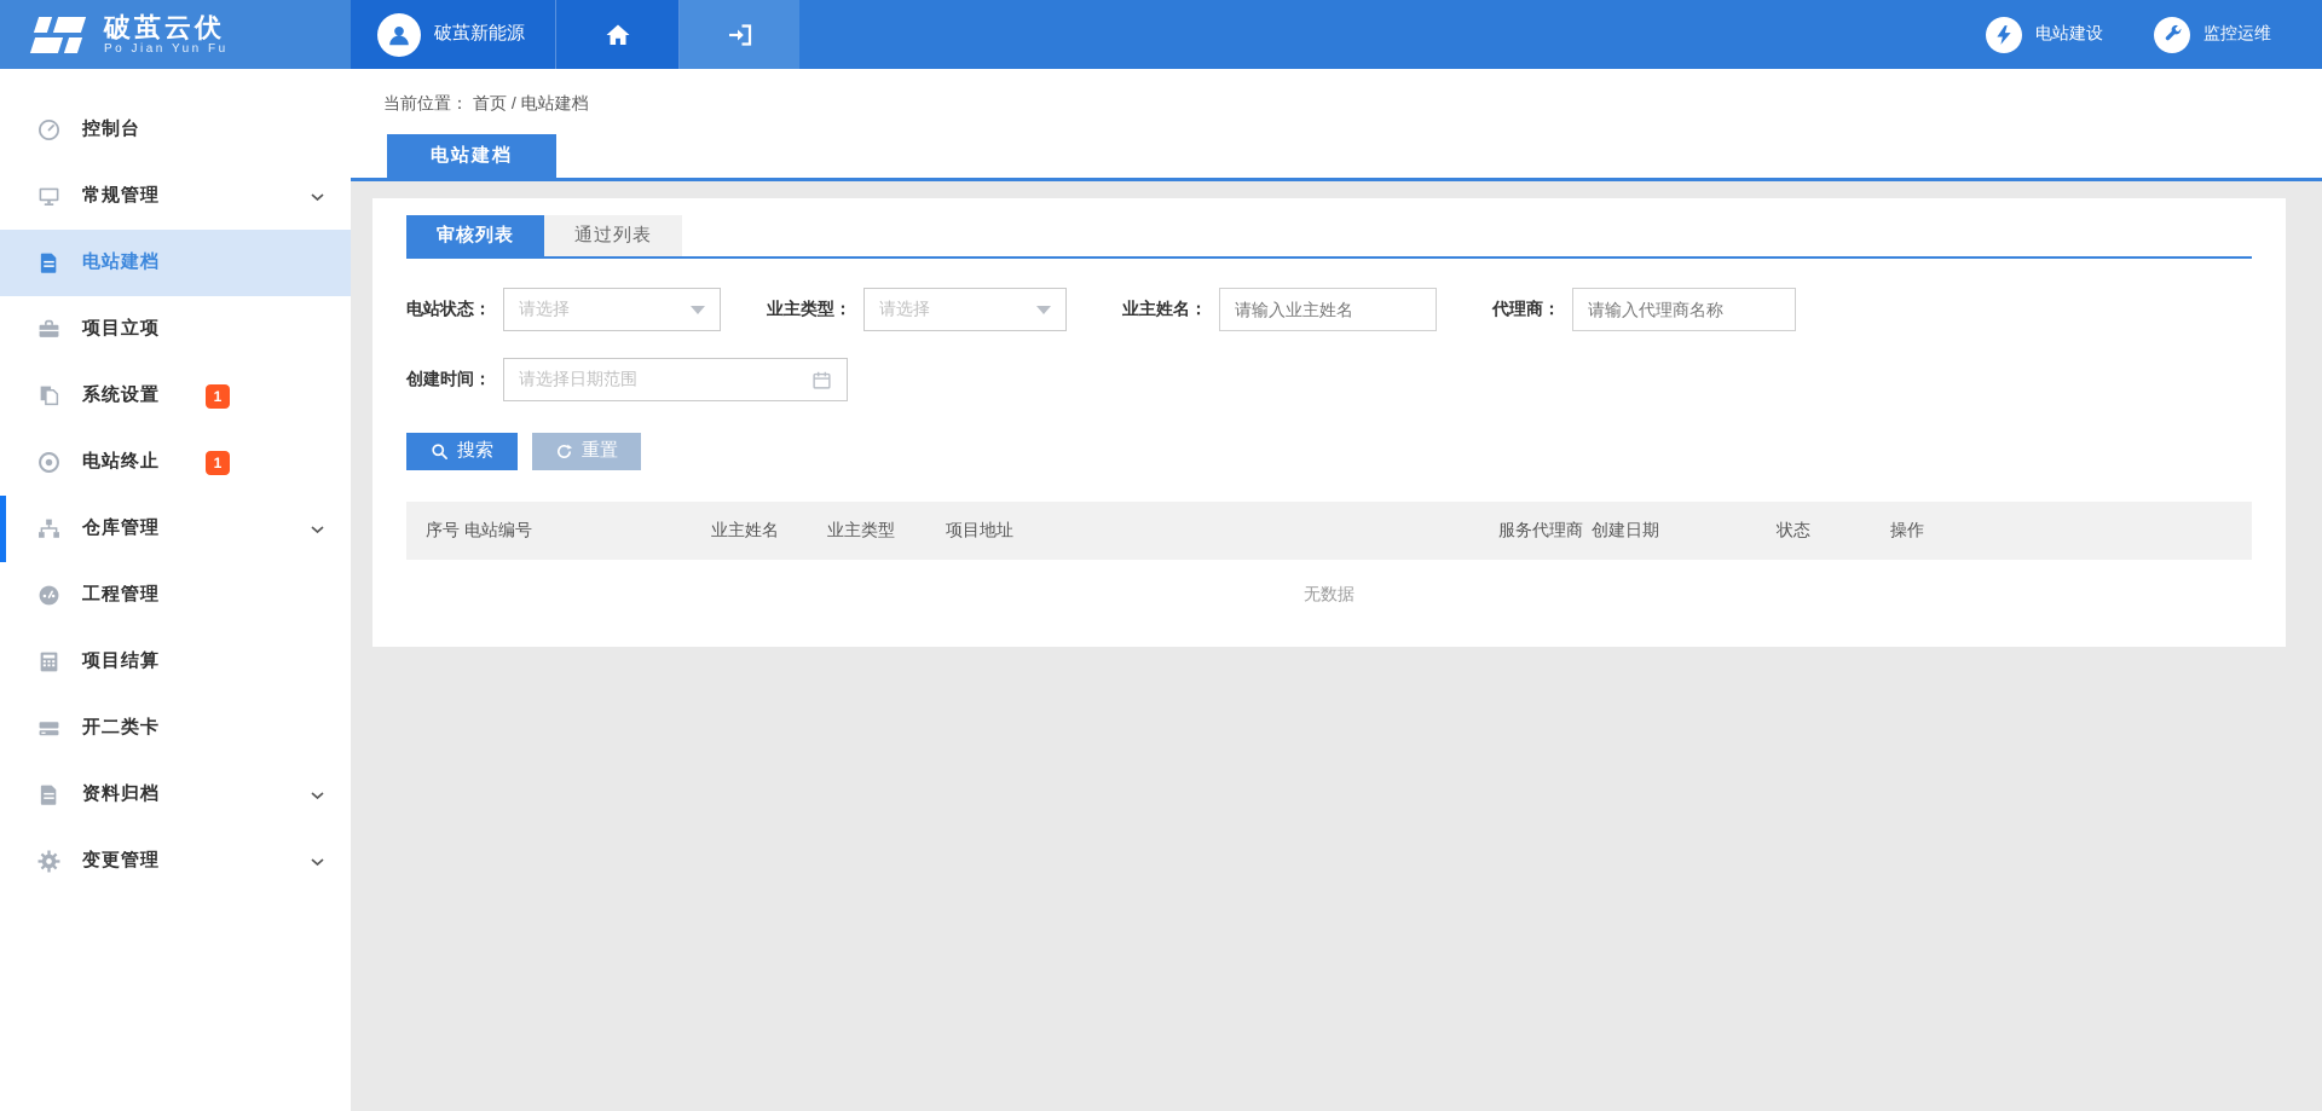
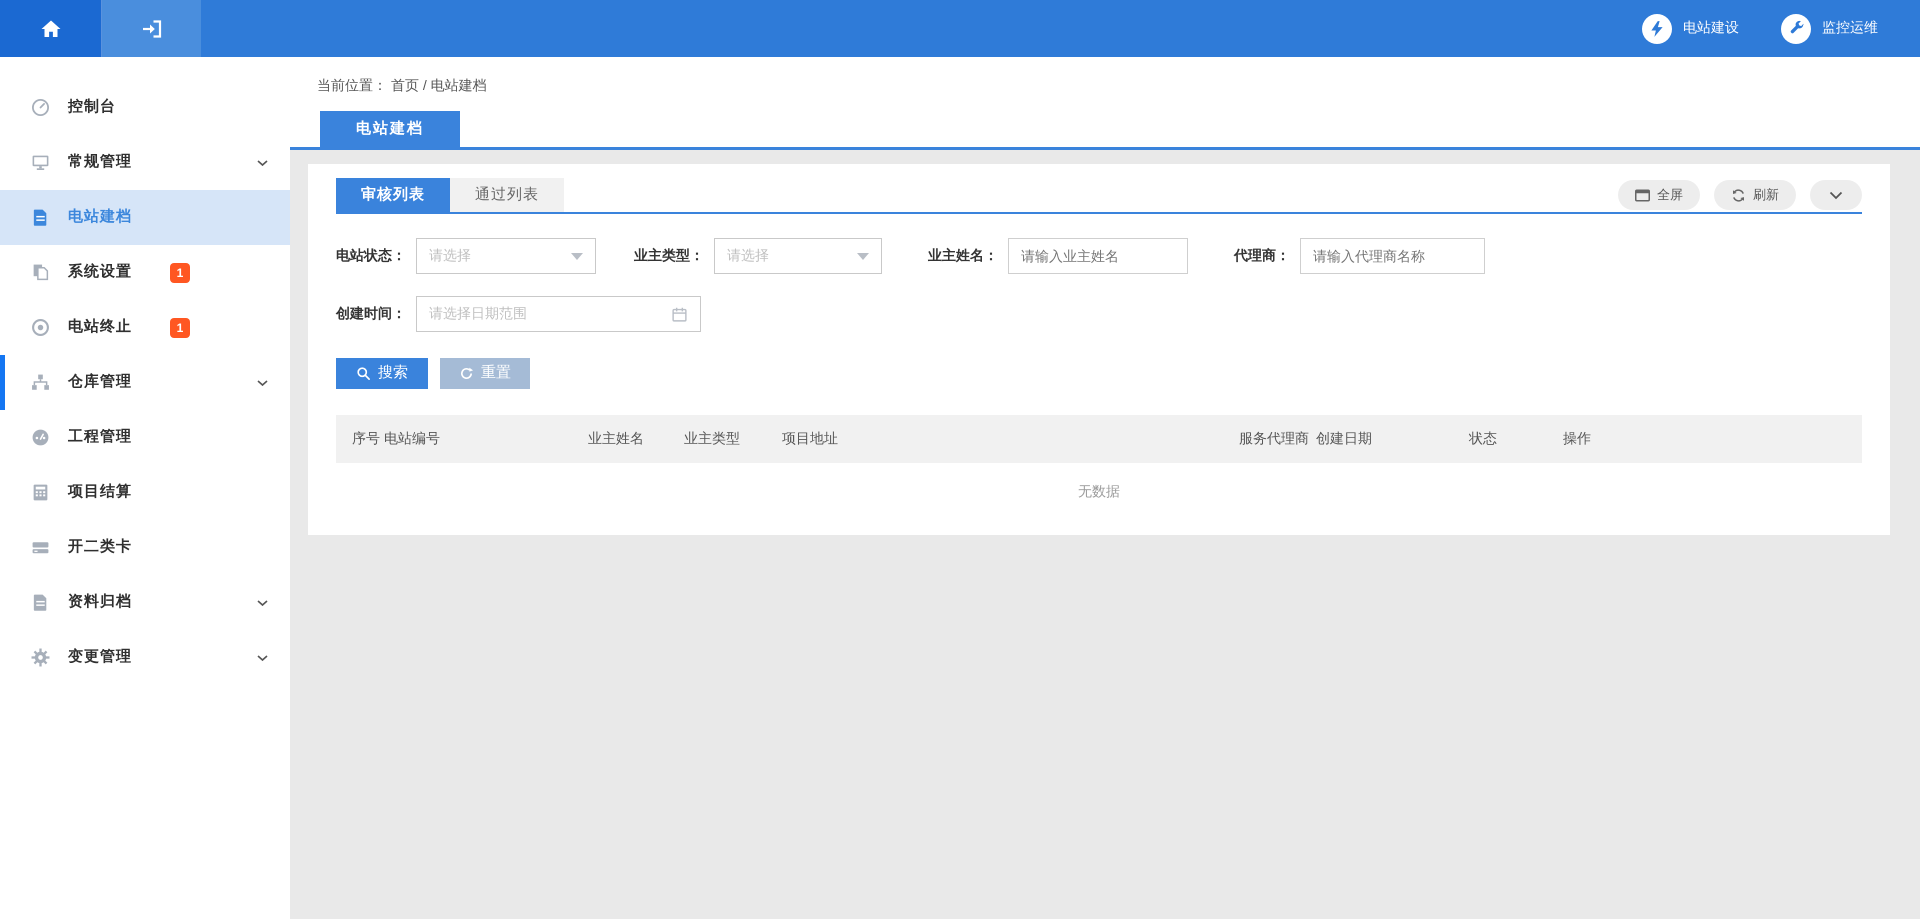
- 破茧云伏
- Po Jian Yun Fu
- 破茧新能源
  电站建设
  监控运维
  控制台
  常规管理
  电站建档
- 项目立项
  系统设置
  1
  电站终止
  1
  仓库管理
  工程管理
  项目结算
  开二类卡
  资料归档
  变更管理
  当前位置： 首页 / 电站建档
  电站建档
  审核列表
  通过列表
+ 全屏
+ 刷新
  电站状态：
  请选择
  业主类型：
  请选择
  业主姓名：
  请输入业主姓名
  代理商：
  请输入代理商名称
  创建时间：
  请选择日期范围
  搜索
  重置
  序号
  电站编号
  业主姓名
  业主类型
  项目地址
  服务代理商
  创建日期
  状态
  操作
  无数据
